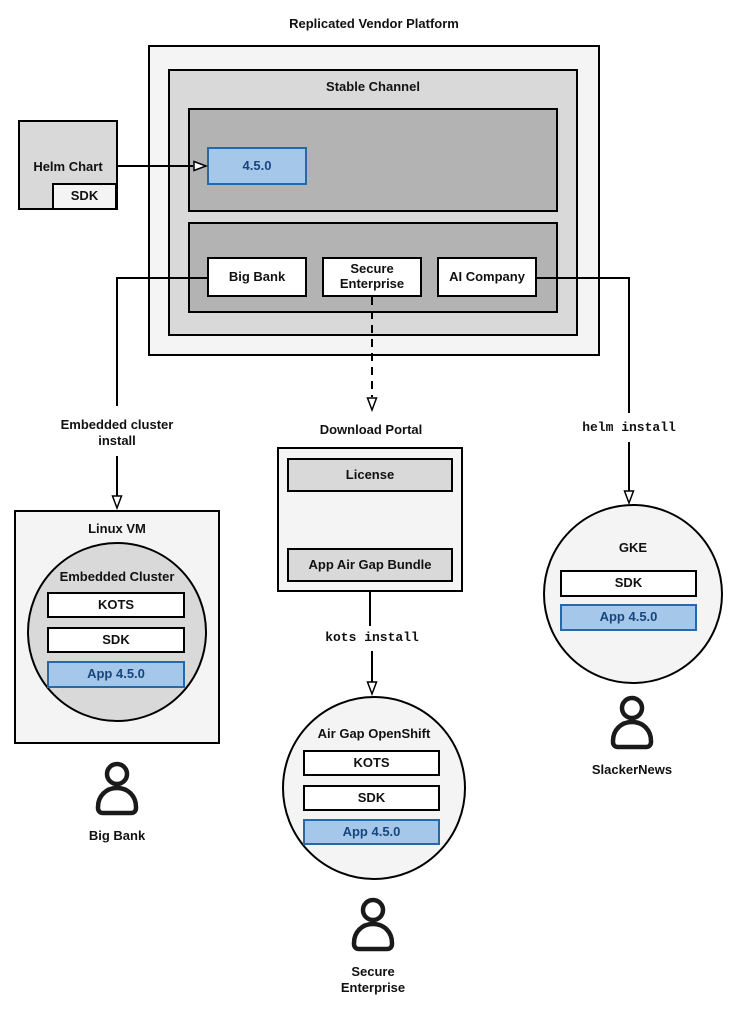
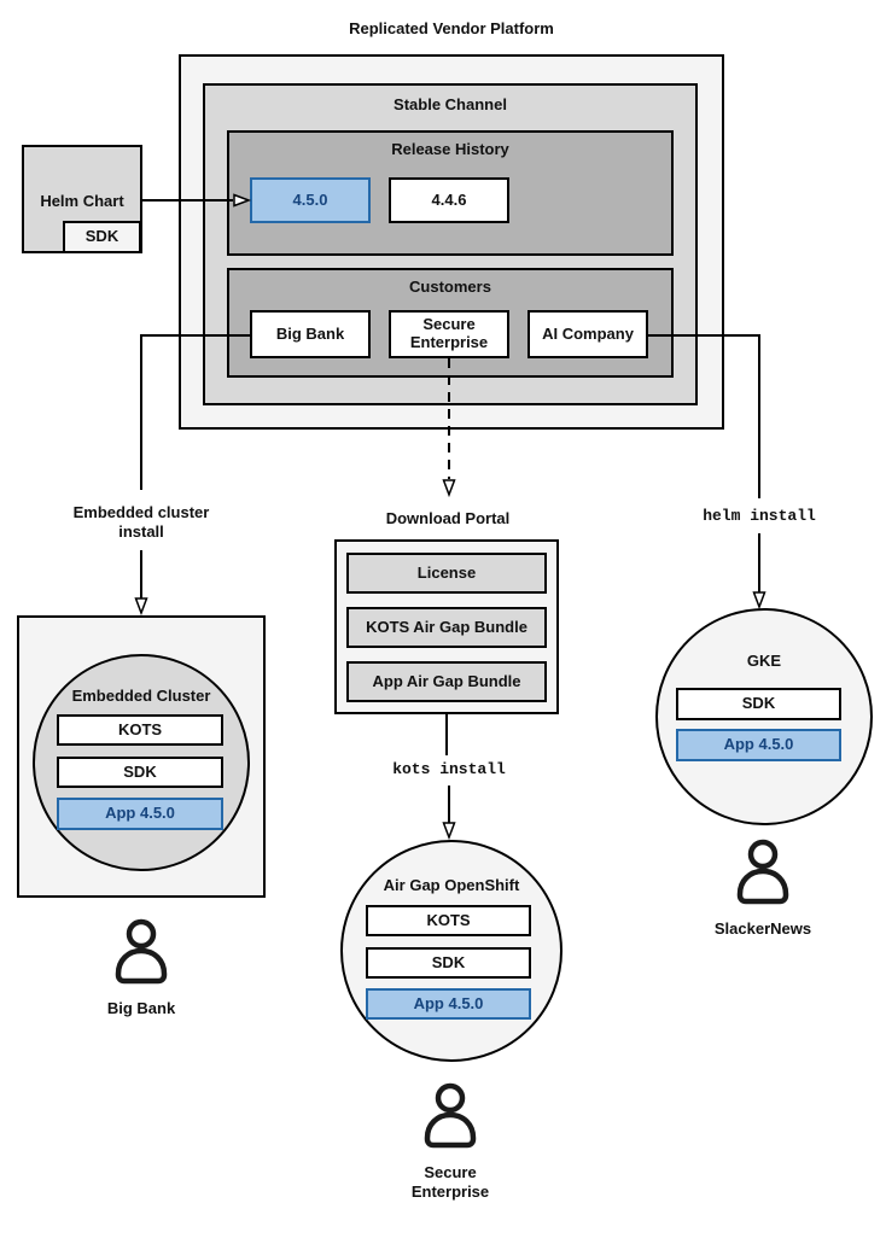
  Replicated Vendor Platform
  Stable Channel
+ Release History
  4.5.0
+ 4.4.6
+ Customers
  Big Bank
  Secure Enterprise
  AI Company
  Helm Chart
  SDK
  Embedded cluster install
- Linux VM
  Embedded Cluster
  KOTS
  SDK
  App 4.5.0
  Big Bank
  Download Portal
  License
+ KOTS Air Gap Bundle
  App Air Gap Bundle
  kots install
  Air Gap OpenShift
  KOTS
  SDK
  App 4.5.0
  Secure Enterprise
  helm install
  GKE
  SDK
  App 4.5.0
  SlackerNews
